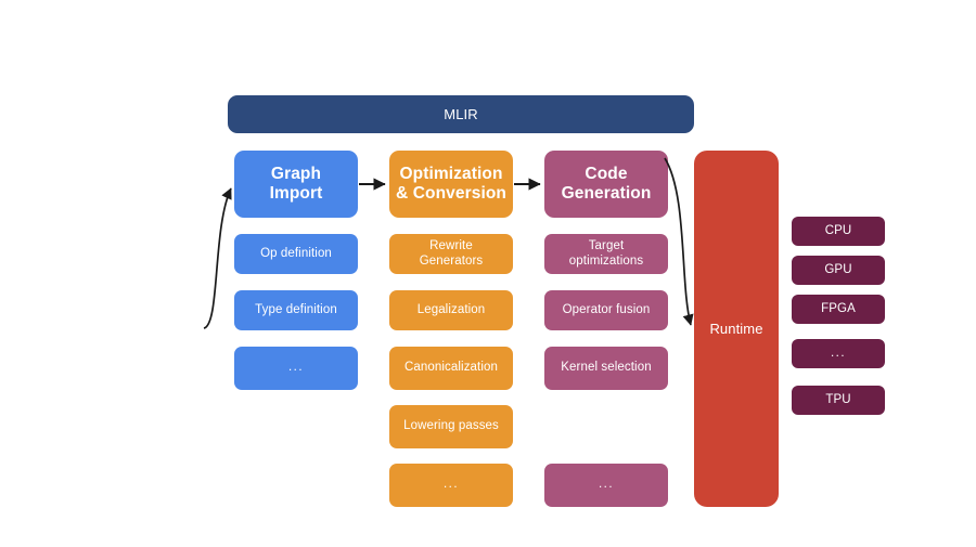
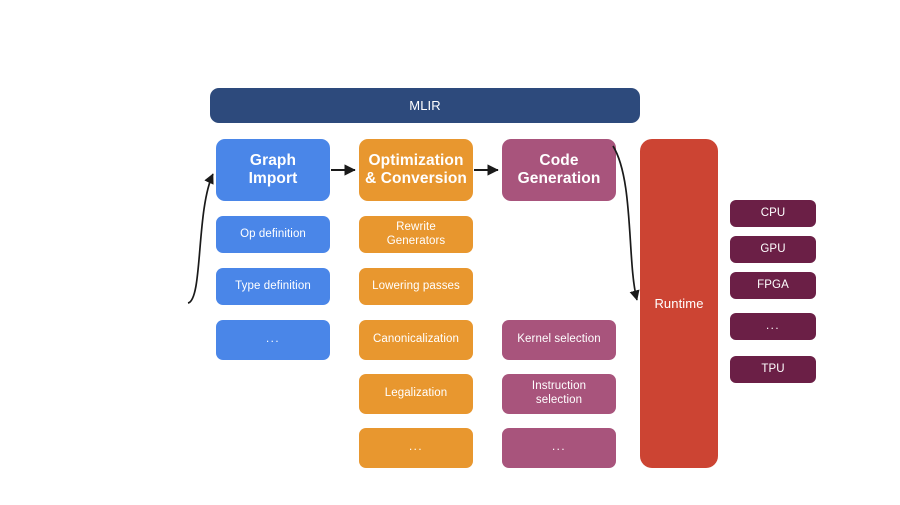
  MLIR
  Graph
  Import
  Op definition
  Type definition
  ...
  Optimization
  & Conversion
  Rewrite
  Generators
- Legalization
+ Lowering passes
  Canonicalization
- Lowering passes
+ Legalization
  ...
  Code
  Generation
- Target
- optimizations
- Operator fusion
  Kernel selection
+ Instruction
+ selection
  ...
  Runtime
  CPU
  GPU
  FPGA
  ...
  TPU
